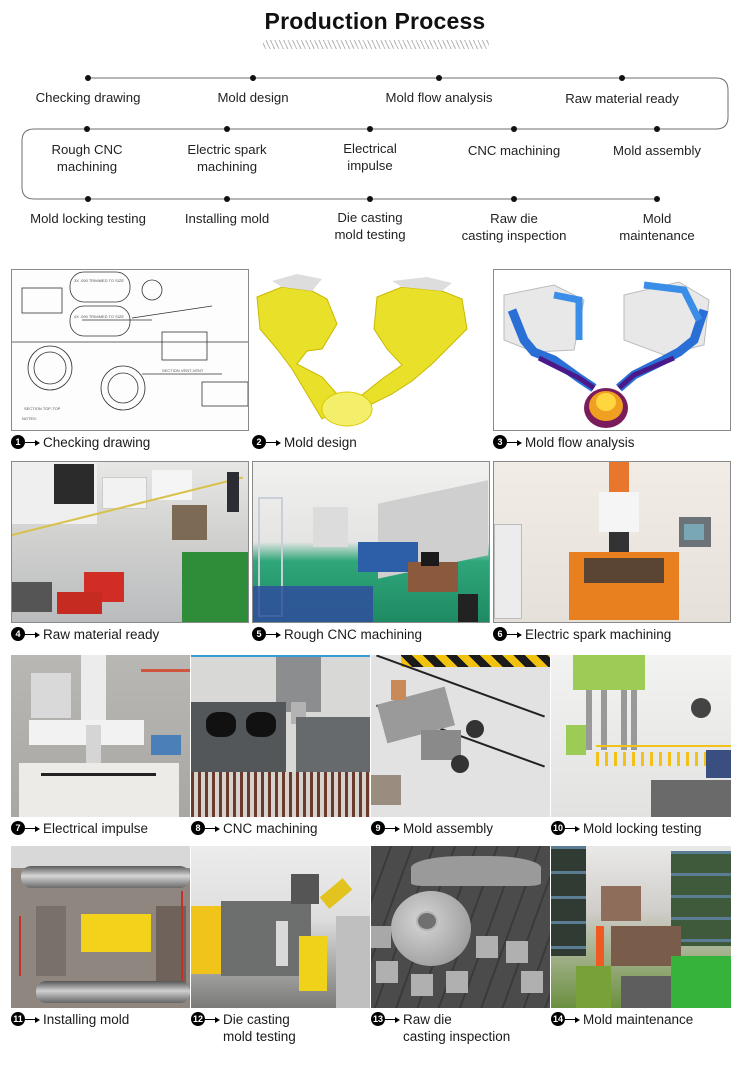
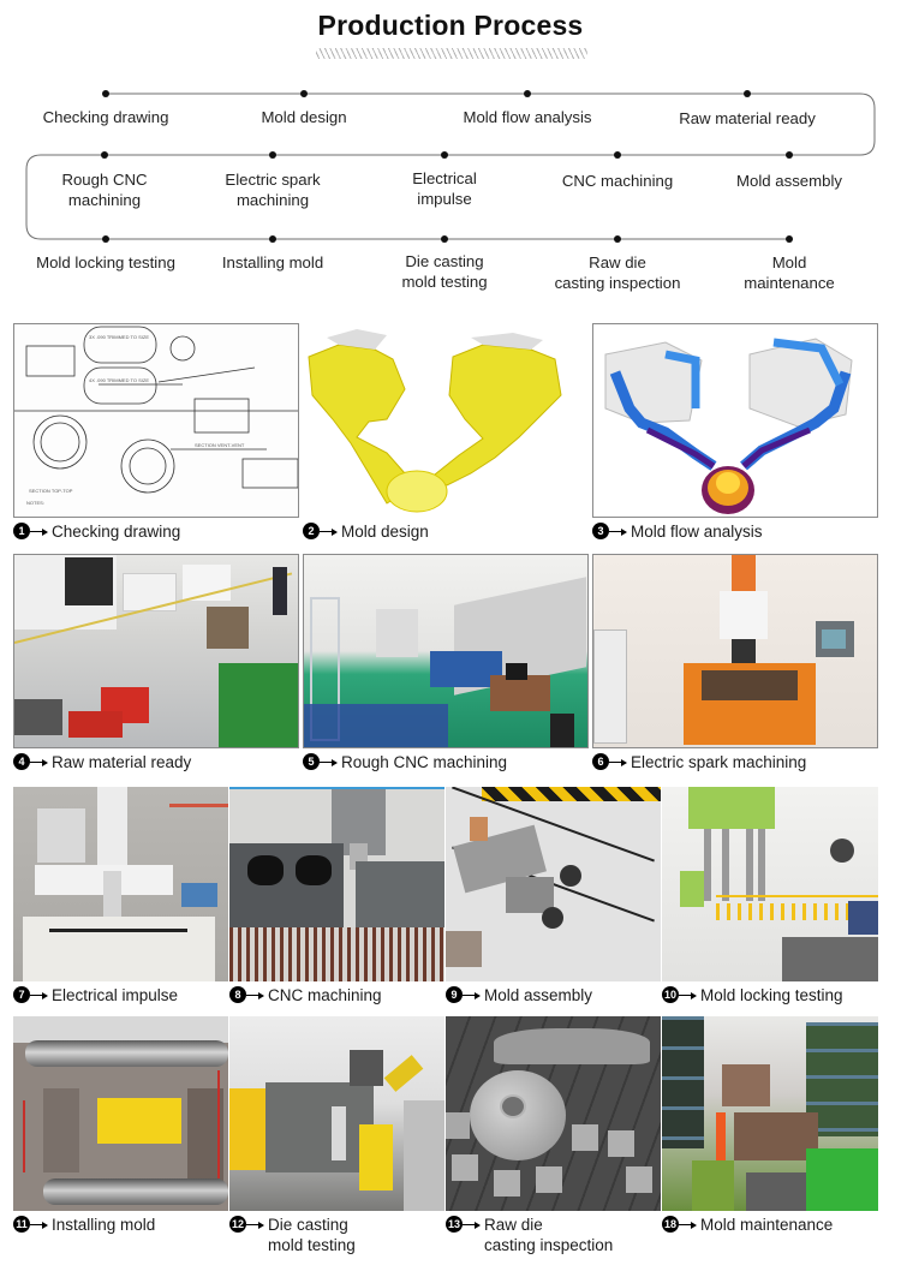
  Production Process
  Checking drawing
  Mold design
  Mold flow analysis
  Raw material ready
  Rough CNC
  machining
  Electric spark
  machining
  Electrical
  impulse
  CNC machining
  Mold assembly
  Mold locking testing
  Installing mold
  Die casting
  mold testing
  Raw die
  casting inspection
  Mold
  maintenance
  1
  Checking drawing
  2
  Mold design
  3
  Mold flow analysis
  4
  Raw material ready
  5
  Rough CNC machining
  6
  Electric spark machining
  7
  Electrical impulse
  8
  CNC machining
  9
  Mold assembly
  10
  Mold locking testing
  11
  Installing mold
  12
  Die casting
  mold testing
  13
  Raw die
  casting inspection
- 14
+ 18
  Mold maintenance
